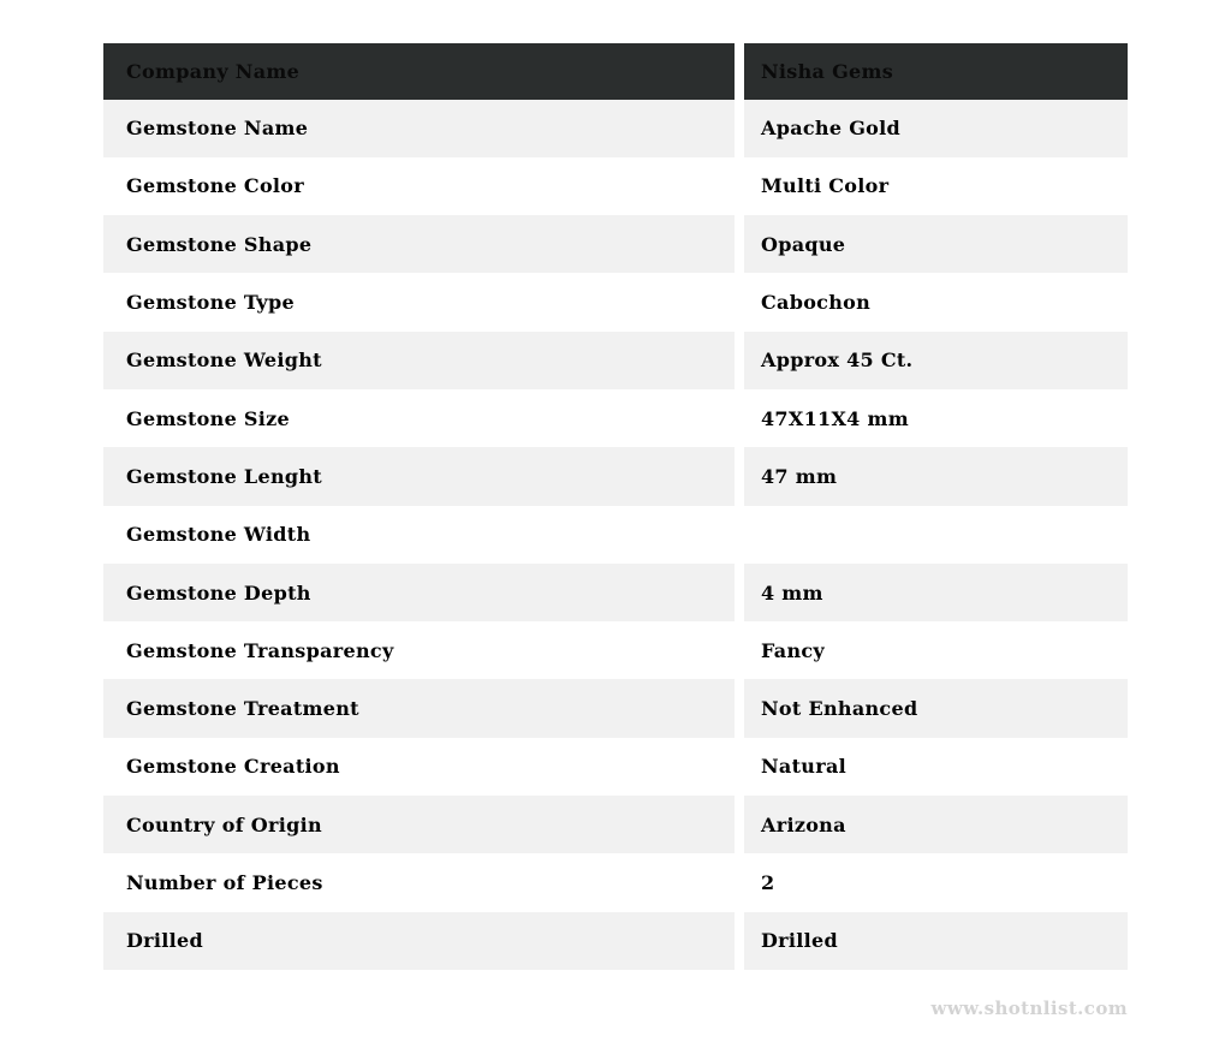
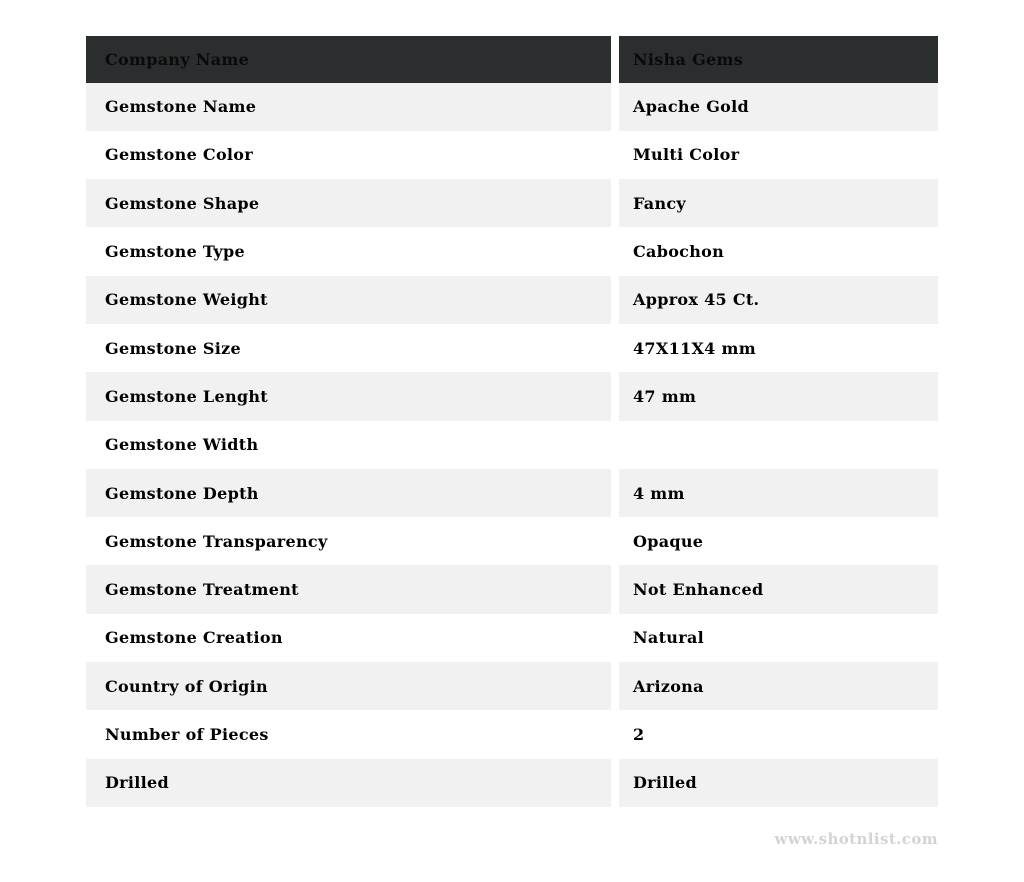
  Company Name
  Nisha Gems
  Gemstone Name
  Apache Gold
  Gemstone Color
  Multi Color
  Gemstone Shape
- Opaque
+ Fancy
  Gemstone Type
  Cabochon
  Gemstone Weight
  Approx 45 Ct.
  Gemstone Size
  47X11X4 mm
  Gemstone Lenght
  47 mm
  Gemstone Width
  Gemstone Depth
  4 mm
  Gemstone Transparency
- Fancy
+ Opaque
  Gemstone Treatment
  Not Enhanced
  Gemstone Creation
  Natural
  Country of Origin
  Arizona
  Number of Pieces
  2
  Drilled
  Drilled
  www.shotnlist.com
